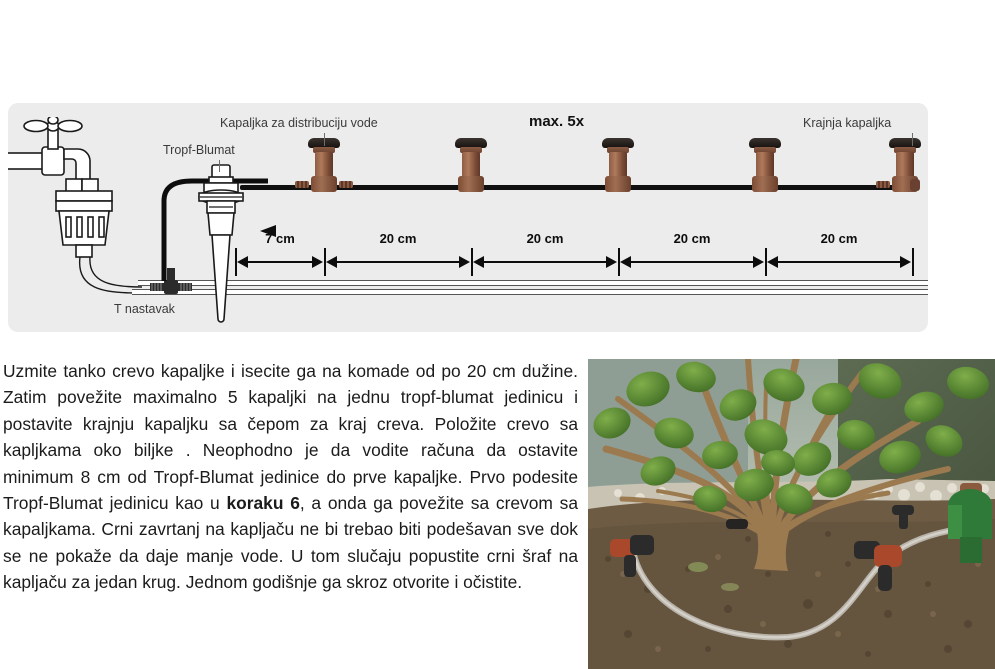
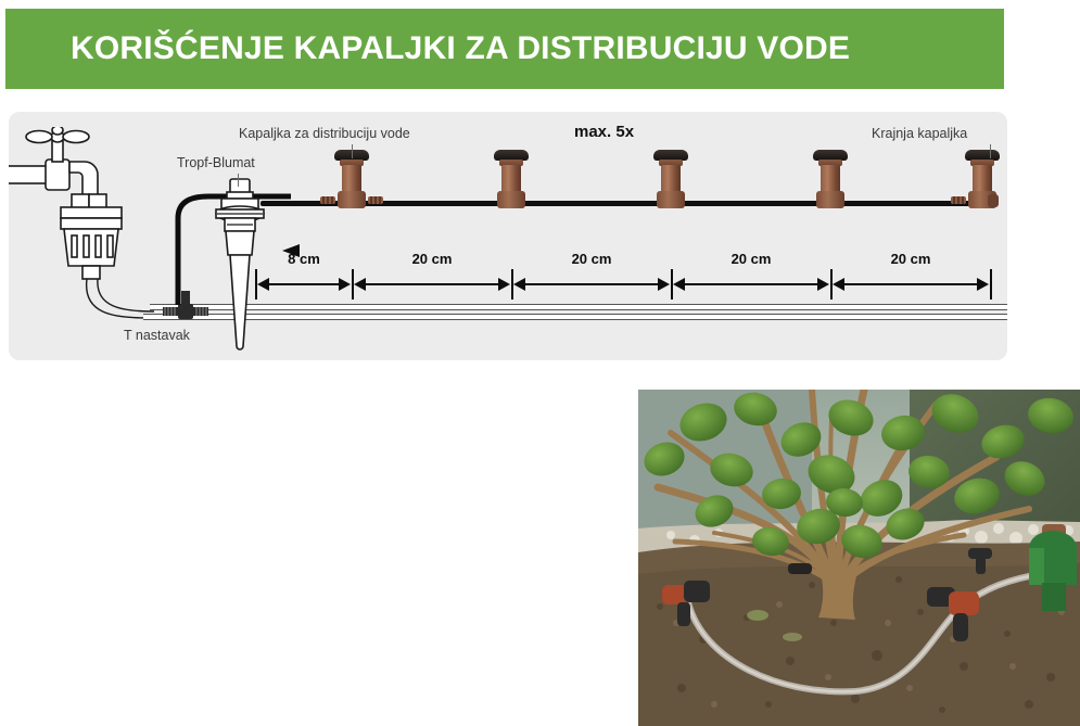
+ KORIŠĆENJE KAPALJKI ZA DISTRIBUCIJU VODE
  T nastavak
  Tropf-Blumat
  Kapaljka za distribuciju vode
  max. 5x
  Krajnja kapaljka
- 7 cm
+ 8 cm
  20 cm
  20 cm
  20 cm
  20 cm
- Uzmite tanko crevo kapaljke i isecite ga na komade od po 20 cm dužine. Zatim povežite maximalno 5 kapaljki na jednu tropf-blumat jedinicu i postavite krajnju kapaljku sa čepom za kraj creva. Položite crevo sa kapljkama oko biljke . Neophodno je da vodite računa da ostavite minimum 8 cm od Tropf-Blumat jedinice do prve kapaljke. Prvo podesite Tropf-Blumat jedinicu kao u koraku 6, a onda ga povežite sa crevom sa kapaljkama. Crni zavrtanj na kapljaču ne bi trebao biti podešavan sve dok se ne pokaže da daje manje vode. U tom slučaju popustite crni šraf na kapljaču za jedan krug. Jednom godišnje ga skroz otvorite i očistite.
